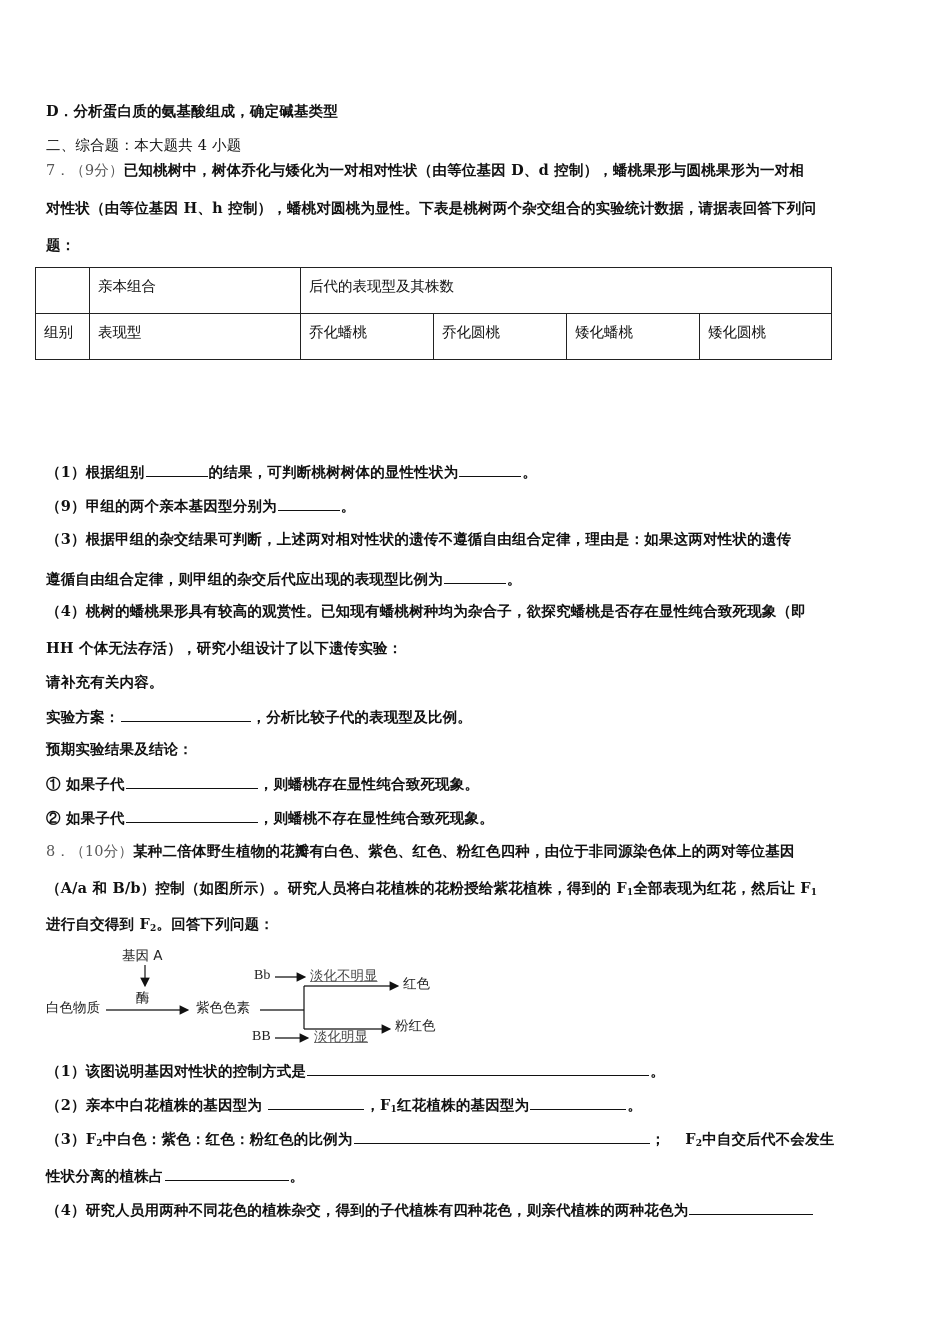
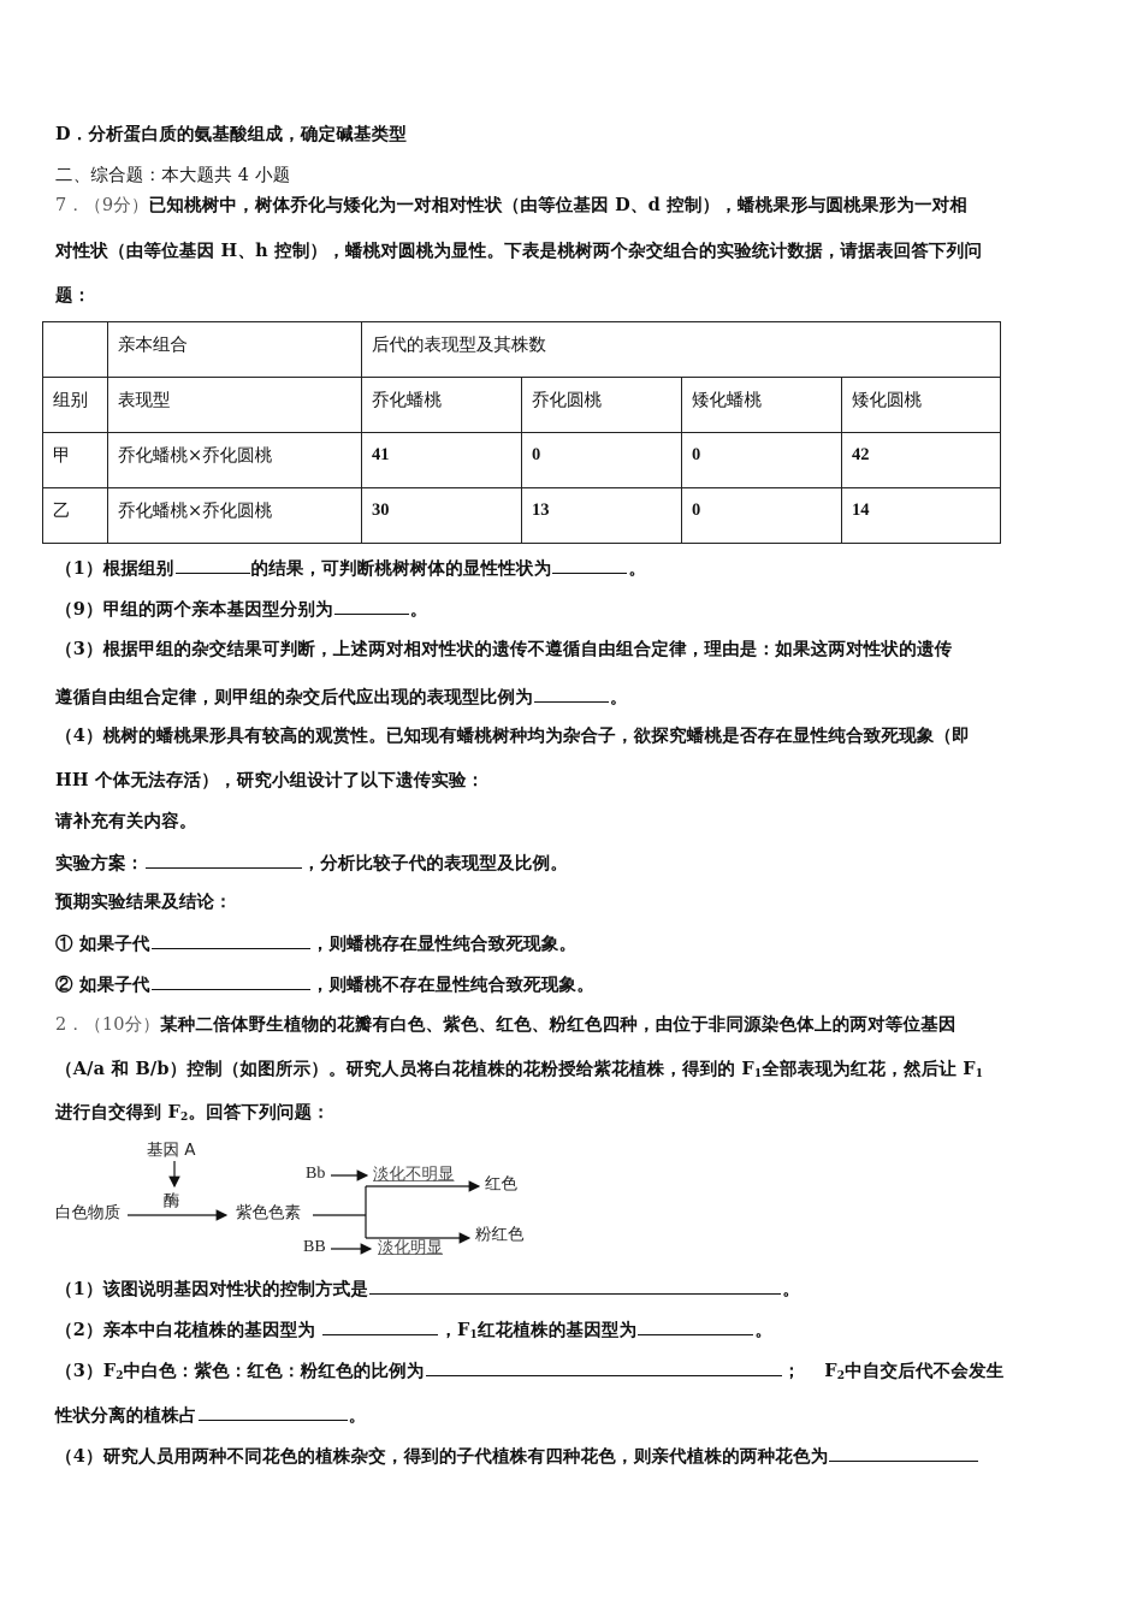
  D．分析蛋白质的氨基酸组成，确定碱基类型
  二、综合题：本大题共 4 小题
  7．（9分）已知桃树中，树体乔化与矮化为一对相对性状（由等位基因 D、d 控制），蟠桃果形与圆桃果形为一对相
  对性状（由等位基因 H、h 控制），蟠桃对圆桃为显性。下表是桃树两个杂交组合的实验统计数据，请据表回答下列问
  题：
  	亲本组合	后代的表现型及其株数
  组别	表现型	乔化蟠桃	乔化圆桃	矮化蟠桃	矮化圆桃
+ 甲	乔化蟠桃×乔化圆桃	41	0	0	42
+ 乙	乔化蟠桃×乔化圆桃	30	13	0	14
  （1）根据组别 的结果，可判断桃树树体的显性性状为 。
  （9）甲组的两个亲本基因型分别为 。
  （3）根据甲组的杂交结果可判断，上述两对相对性状的遗传不遵循自由组合定律，理由是：如果这两对性状的遗传
  遵循自由组合定律，则甲组的杂交后代应出现的表现型比例为 。
  （4）桃树的蟠桃果形具有较高的观赏性。已知现有蟠桃树种均为杂合子，欲探究蟠桃是否存在显性纯合致死现象（即
  HH 个体无法存活），研究小组设计了以下遗传实验：
  请补充有关内容。
  实验方案： ，分析比较子代的表现型及比例。
  预期实验结果及结论：
  ① 如果子代 ，则蟠桃存在显性纯合致死现象。
  ② 如果子代 ，则蟠桃不存在显性纯合致死现象。
- 8．（10分）某种二倍体野生植物的花瓣有白色、紫色、红色、粉红色四种，由位于非同源染色体上的两对等位基因
+ 2．（10分）某种二倍体野生植物的花瓣有白色、紫色、红色、粉红色四种，由位于非同源染色体上的两对等位基因
  （A/a 和 B/b）控制（如图所示）。研究人员将白花植株的花粉授给紫花植株，得到的 F1全部表现为红花，然后让 F1
  进行自交得到 F2。回答下列问题：
  基因 A
  酶
  白色物质
  紫色色素
  Bb
  淡化不明显
  红色
  BB
  淡化明显
  粉红色
  （1）该图说明基因对性状的控制方式是 。
  （2）亲本中白花植株的基因型为 ，F1红花植株的基因型为 。
  （3）F2中白色：紫色：红色：粉红色的比例为 ； F2中自交后代不会发生
  性状分离的植株占 。
  （4）研究人员用两种不同花色的植株杂交，得到的子代植株有四种花色，则亲代植株的两种花色为
